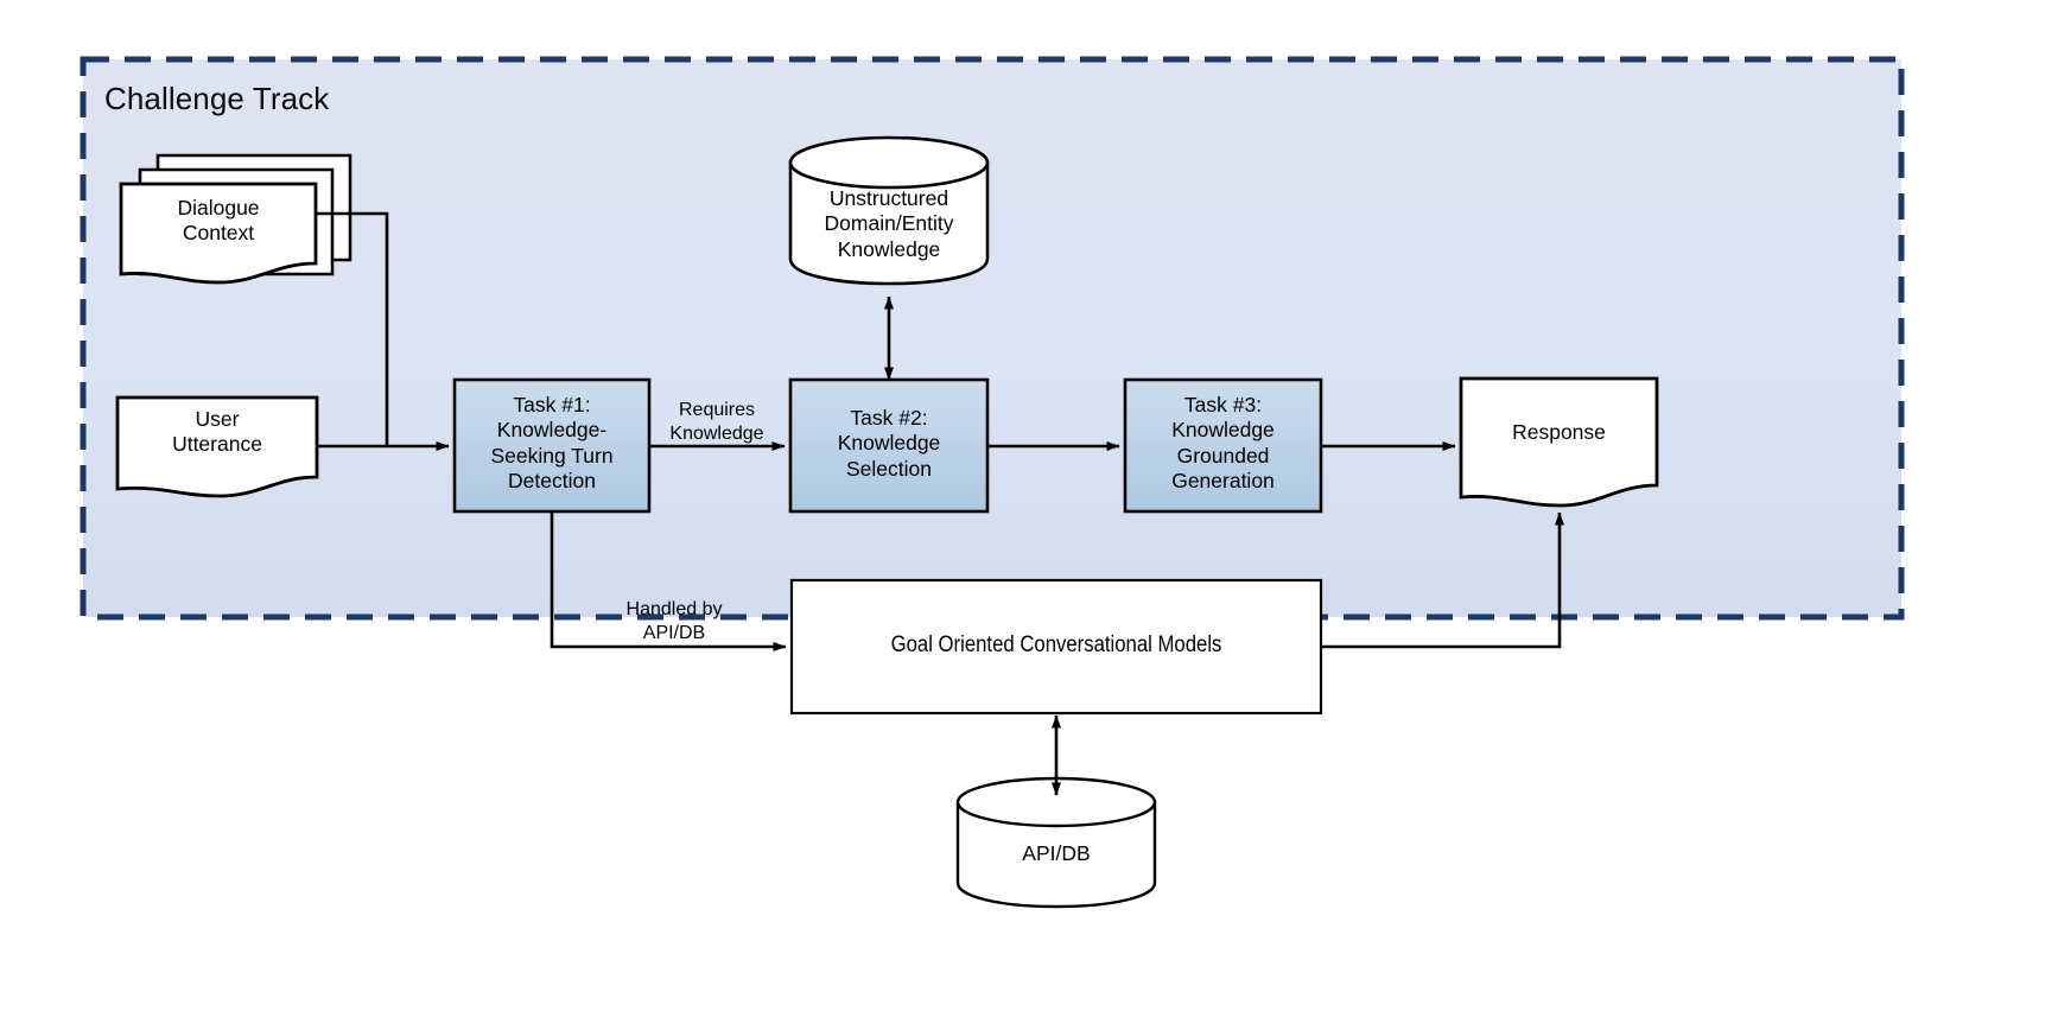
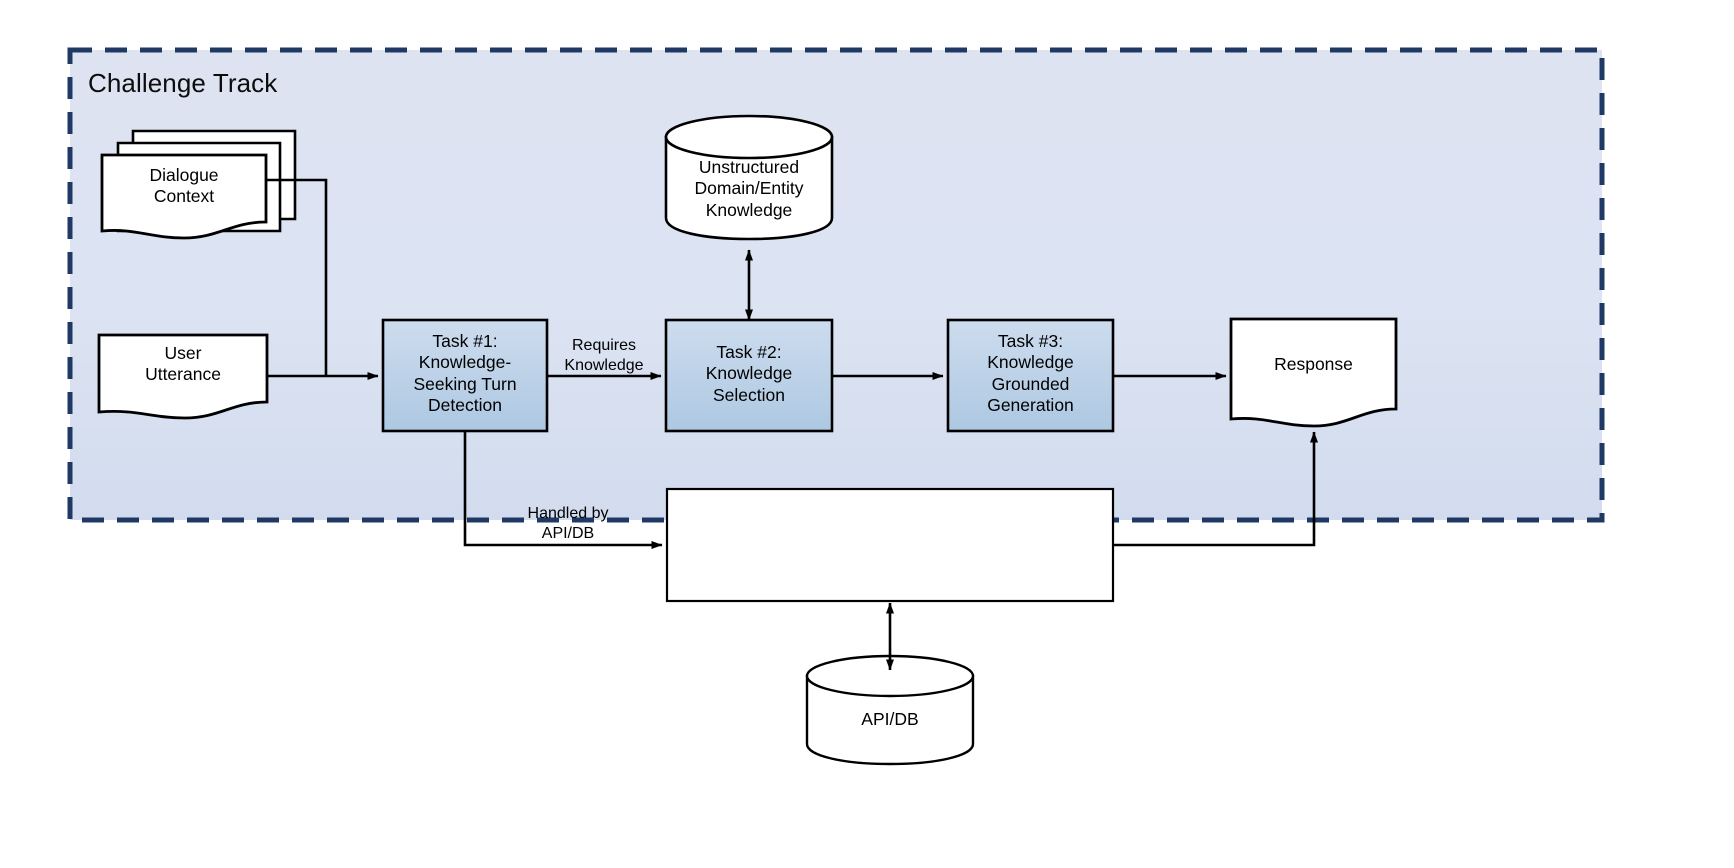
  Challenge Track
  Dialogue
  Context
  User
  Utterance
  Task #1:
  Knowledge-
  Seeking Turn
  Detection
  Task #2:
  Knowledge
  Selection
  Task #3:
  Knowledge
  Grounded
  Generation
  Unstructured
  Domain/Entity
  Knowledge
  Response
- Goal Oriented Conversational Models
  API/DB
  Requires
  Knowledge
  Handled by
  API/DB
